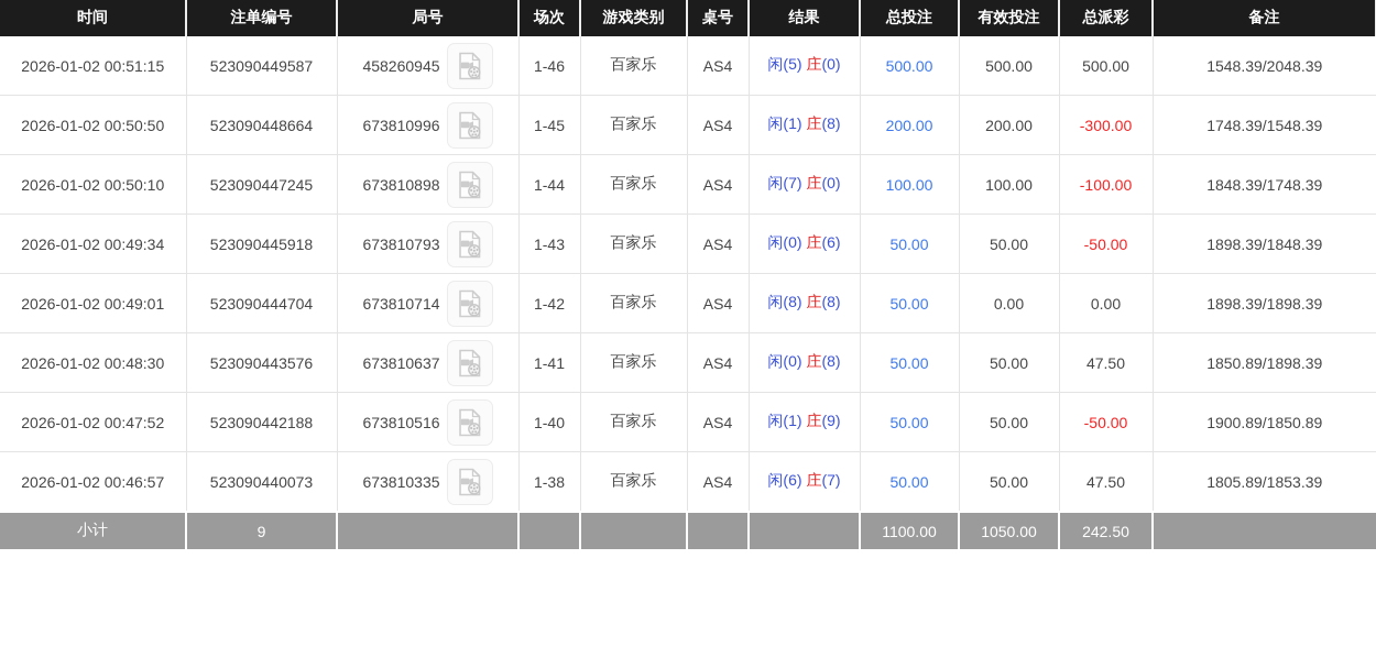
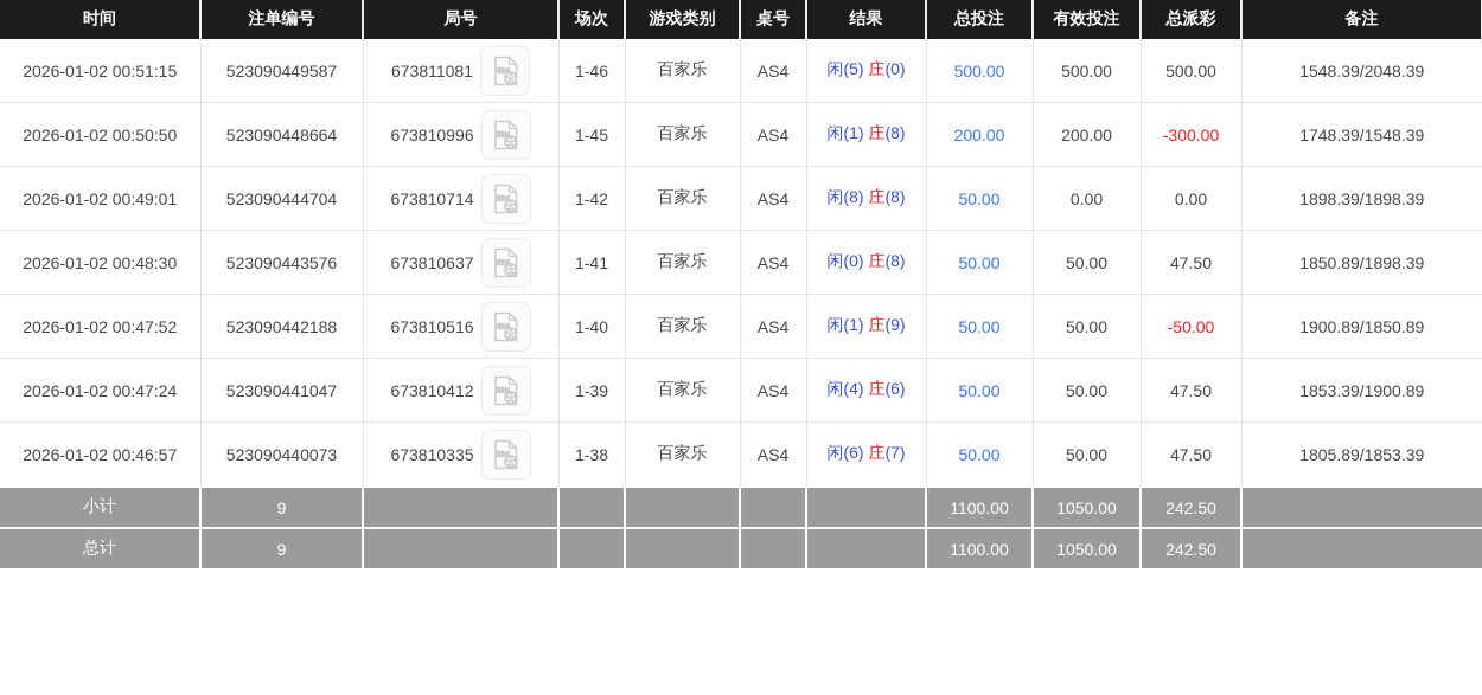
  时间	注单编号	局号	场次	游戏类别	桌号	结果	总投注	有效投注	总派彩	备注
- 2026-01-02 00:51:15	523090449587	458260945	1-46	百家乐	AS4	闲(5) 庄(0)	500.00	500.00	500.00	1548.39/2048.39
+ 2026-01-02 00:51:15	523090449587	673811081	1-46	百家乐	AS4	闲(5) 庄(0)	500.00	500.00	500.00	1548.39/2048.39
  2026-01-02 00:50:50	523090448664	673810996	1-45	百家乐	AS4	闲(1) 庄(8)	200.00	200.00	-300.00	1748.39/1548.39
- 2026-01-02 00:50:10	523090447245	673810898	1-44	百家乐	AS4	闲(7) 庄(0)	100.00	100.00	-100.00	1848.39/1748.39
- 2026-01-02 00:49:34	523090445918	673810793	1-43	百家乐	AS4	闲(0) 庄(6)	50.00	50.00	-50.00	1898.39/1848.39
  2026-01-02 00:49:01	523090444704	673810714	1-42	百家乐	AS4	闲(8) 庄(8)	50.00	0.00	0.00	1898.39/1898.39
  2026-01-02 00:48:30	523090443576	673810637	1-41	百家乐	AS4	闲(0) 庄(8)	50.00	50.00	47.50	1850.89/1898.39
  2026-01-02 00:47:52	523090442188	673810516	1-40	百家乐	AS4	闲(1) 庄(9)	50.00	50.00	-50.00	1900.89/1850.89
+ 2026-01-02 00:47:24	523090441047	673810412	1-39	百家乐	AS4	闲(4) 庄(6)	50.00	50.00	47.50	1853.39/1900.89
  2026-01-02 00:46:57	523090440073	673810335	1-38	百家乐	AS4	闲(6) 庄(7)	50.00	50.00	47.50	1805.89/1853.39
  小计	9						1100.00	1050.00	242.50
+ 总计	9						1100.00	1050.00	242.50
